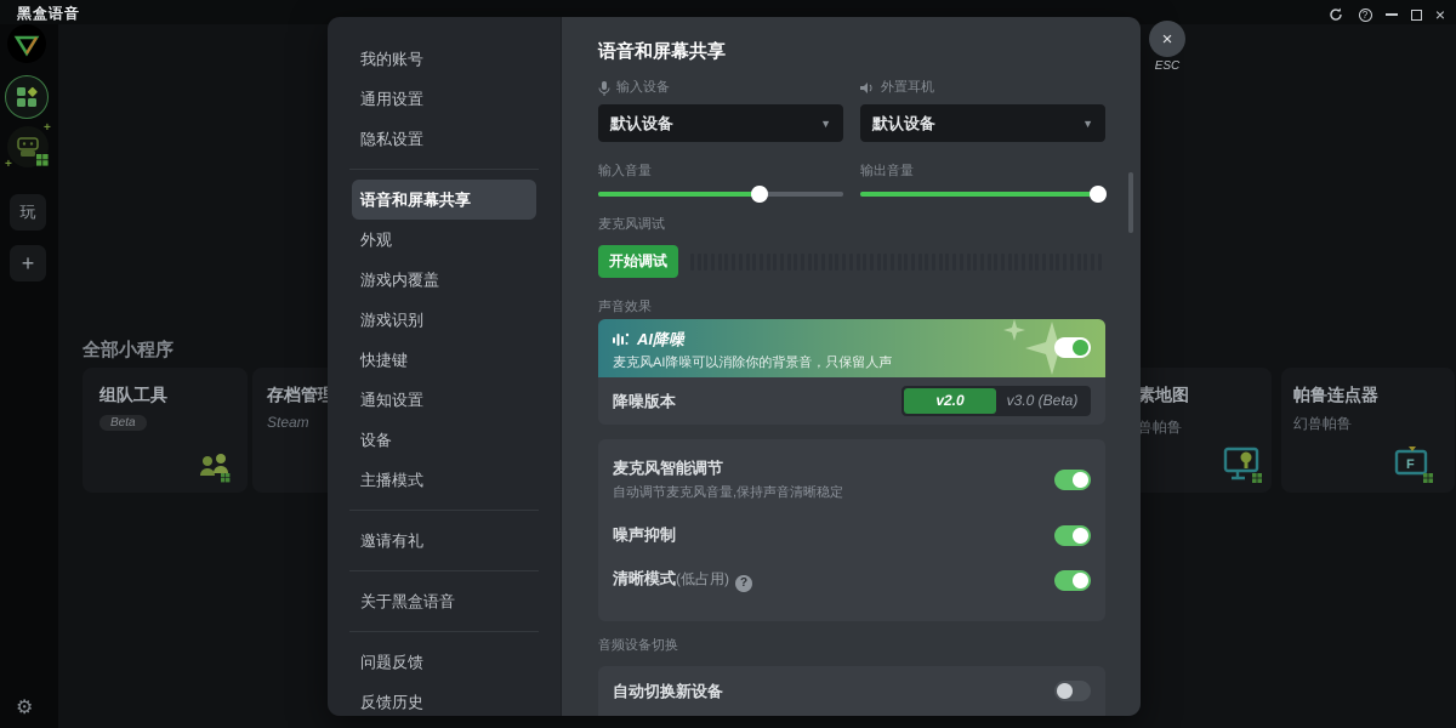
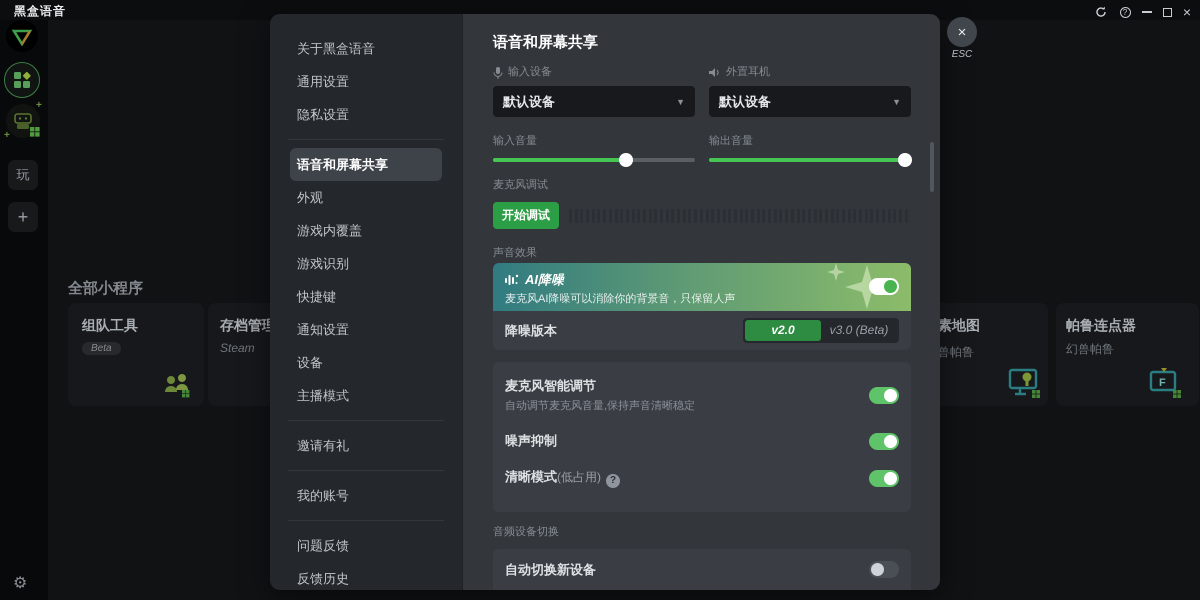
  黑盒语音
  ?
  ×
  +
  +
  玩
  +
  ⚙
  全部小程序
  组队工具
  Beta
  存档管理
  Steam
  素地图
  兽帕鲁
  帕鲁连点器
  幻兽帕鲁
  F
- 我的账号
+ 关于黑盒语音
  通用设置
  隐私设置
  语音和屏幕共享
  外观
  游戏内覆盖
  游戏识别
  快捷键
  通知设置
  设备
  主播模式
  邀请有礼
- 关于黑盒语音
+ 我的账号
  问题反馈
  反馈历史
  语音和屏幕共享
  输入设备
  外置耳机
  默认设备
  ▼
  默认设备
  ▼
  输入音量
  输出音量
  麦克风调试
  开始调试
  声音效果
  AI降噪
  麦克风AI降噪可以消除你的背景音，只保留人声
  降噪版本
  v2.0
  v3.0 (Beta)
  麦克风智能调节
  自动调节麦克风音量,保持声音清晰稳定
  噪声抑制
  清晰模式(低占用) ?
  音频设备切换
  自动切换新设备
  ×
  ESC
